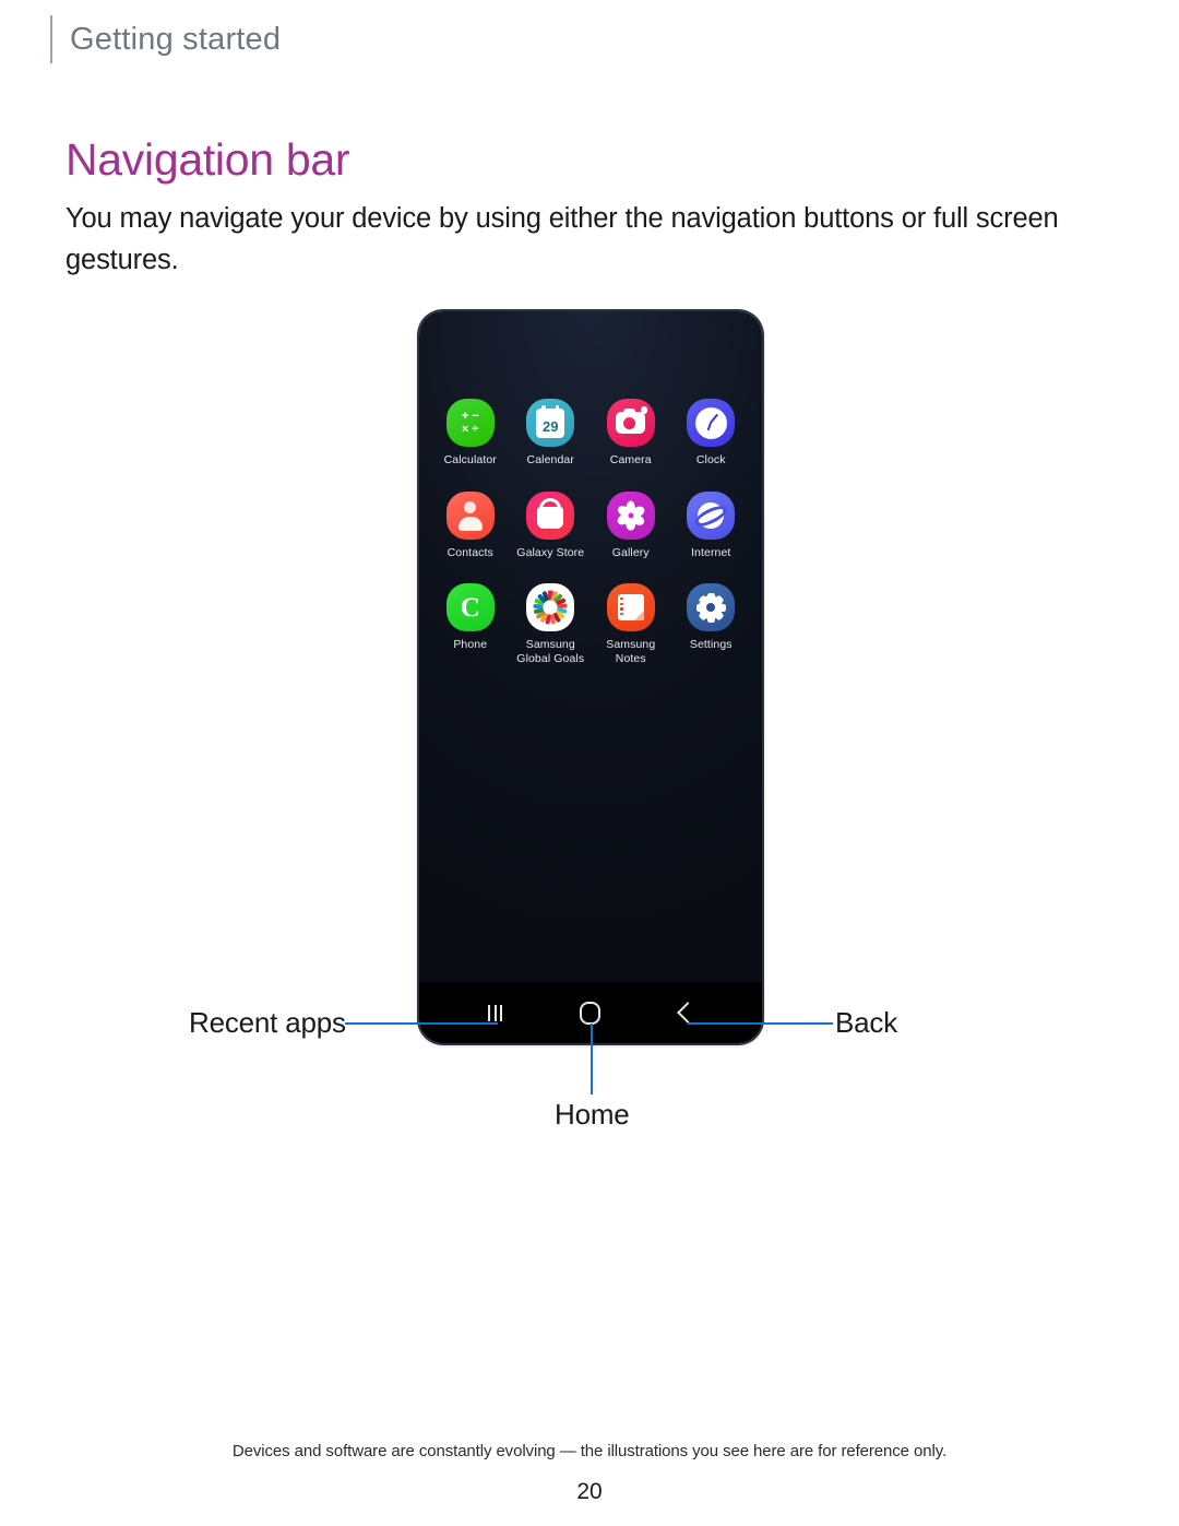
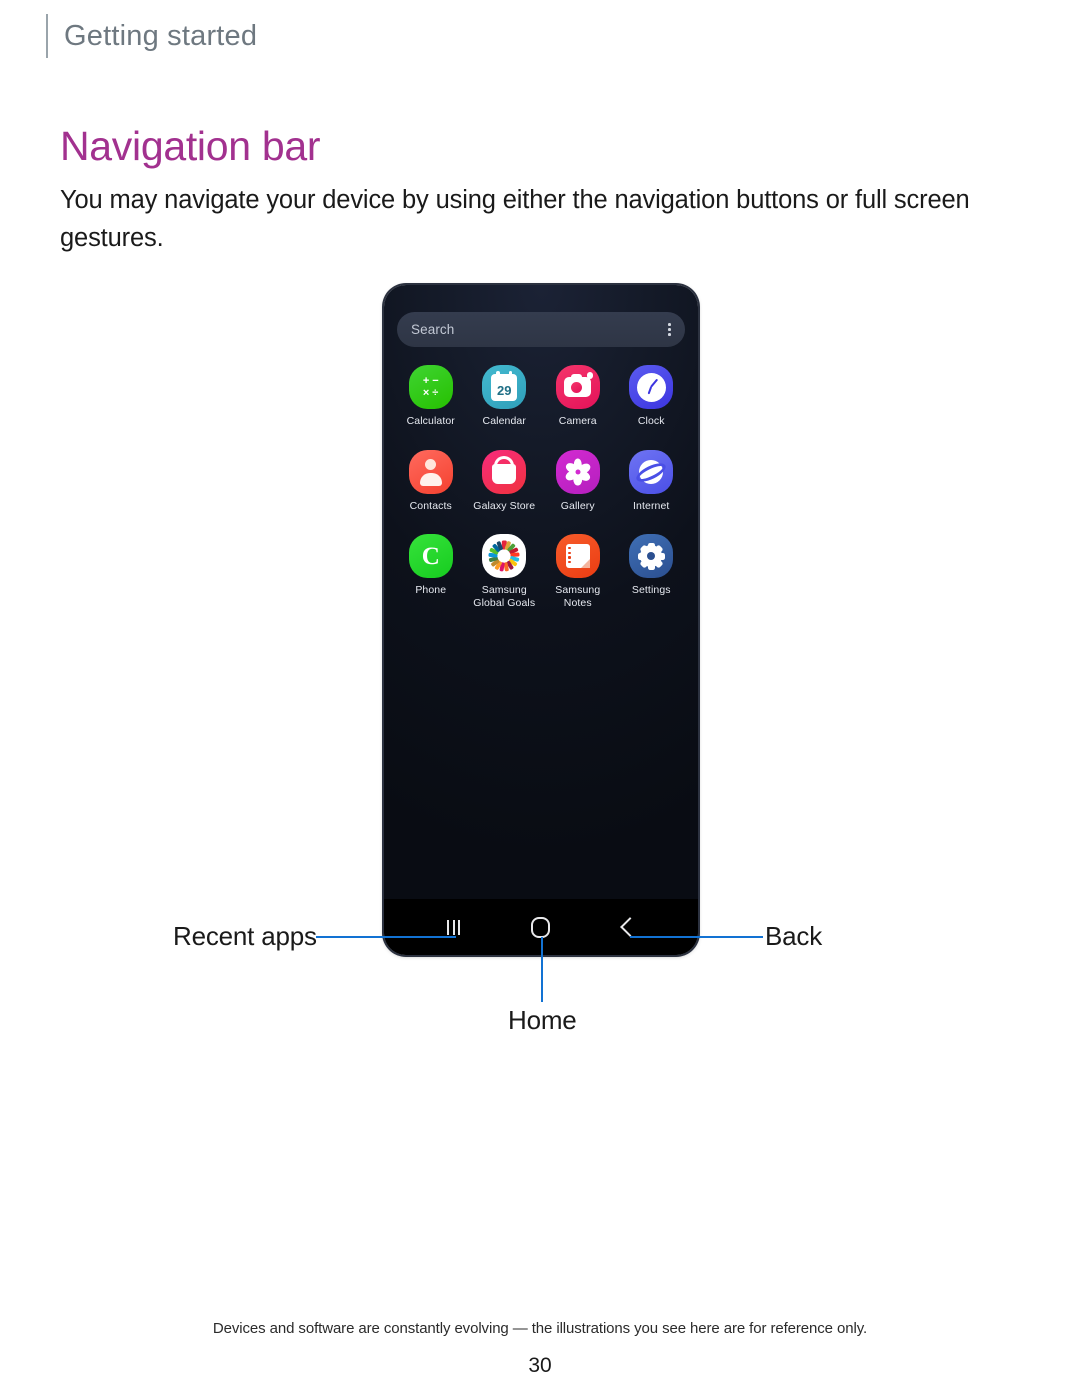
  Getting started
  Navigation bar
  You may navigate your device by using either the navigation buttons or full screen gestures.
+ Search
  +
  −
  ×
  ÷
  Calculator
  29
  Calendar
  Camera
  Clock
  Contacts
  Galaxy Store
  Gallery
  Internet
  C
  Phone
  Samsung
  Global Goals
  Samsung
  Notes
  Settings
  Recent apps
  Back
  Home
  Devices and software are constantly evolving — the illustrations you see here are for reference only.
- 20
+ 30
